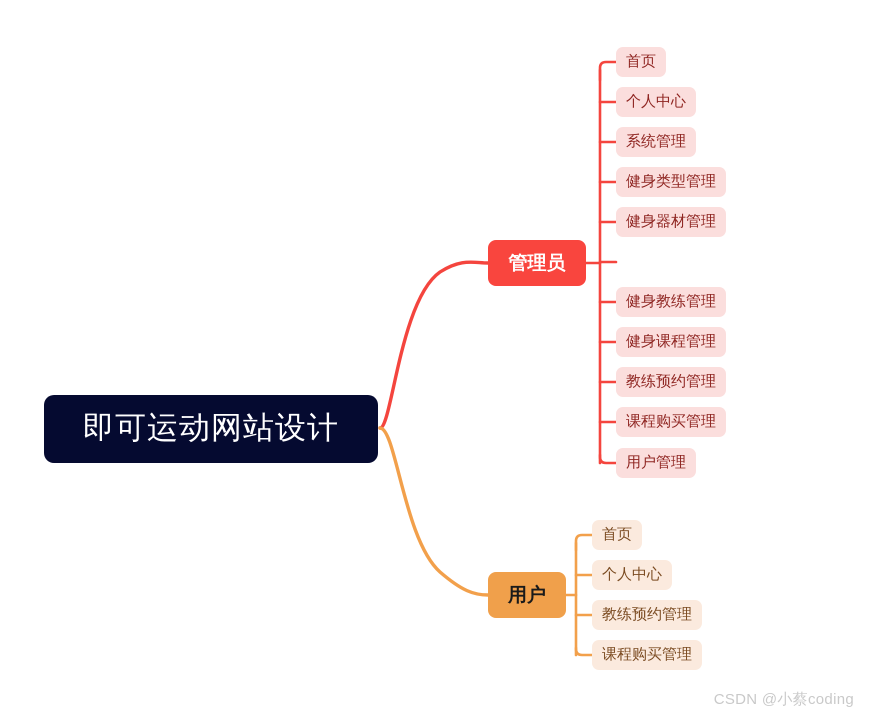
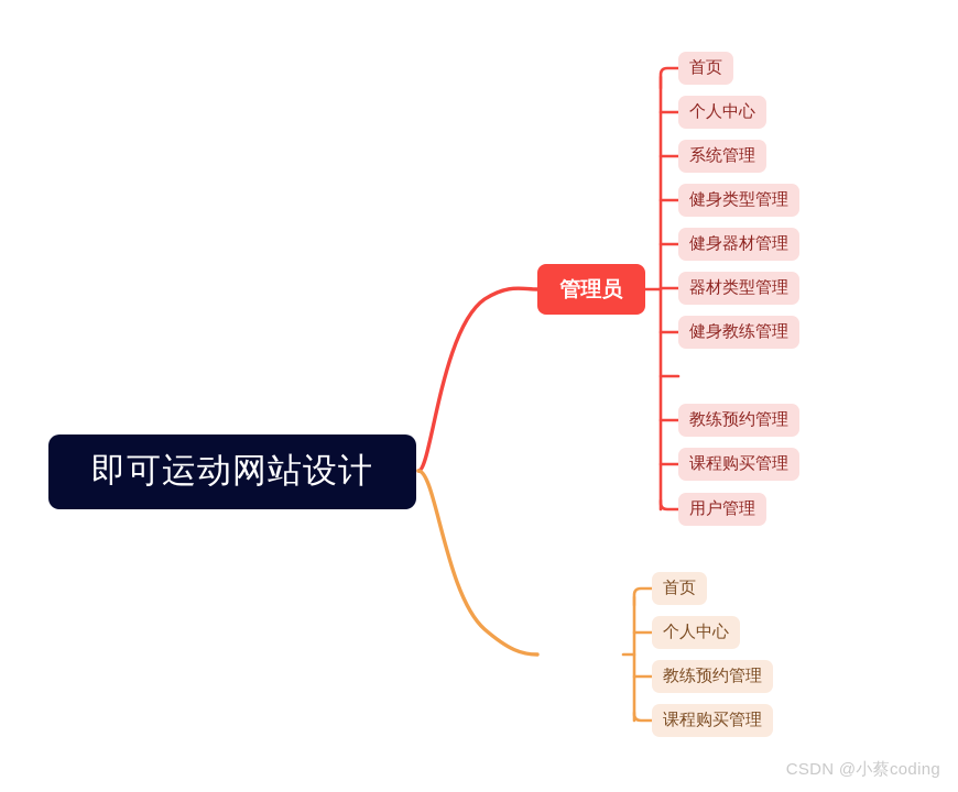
  即可运动网站设计
  管理员
- 用户
  首页
  个人中心
  系统管理
  健身类型管理
  健身器材管理
+ 器材类型管理
  健身教练管理
- 健身课程管理
  教练预约管理
  课程购买管理
  用户管理
  首页
  个人中心
  教练预约管理
  课程购买管理
  CSDN @小蔡coding
